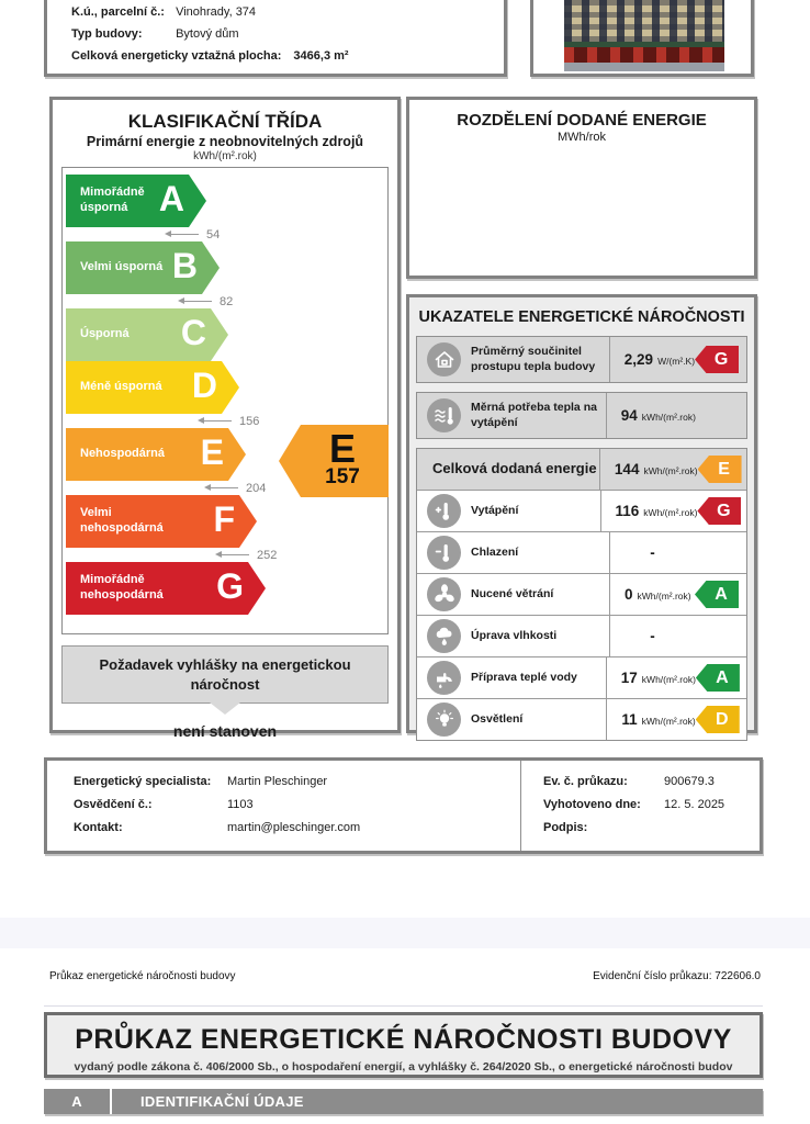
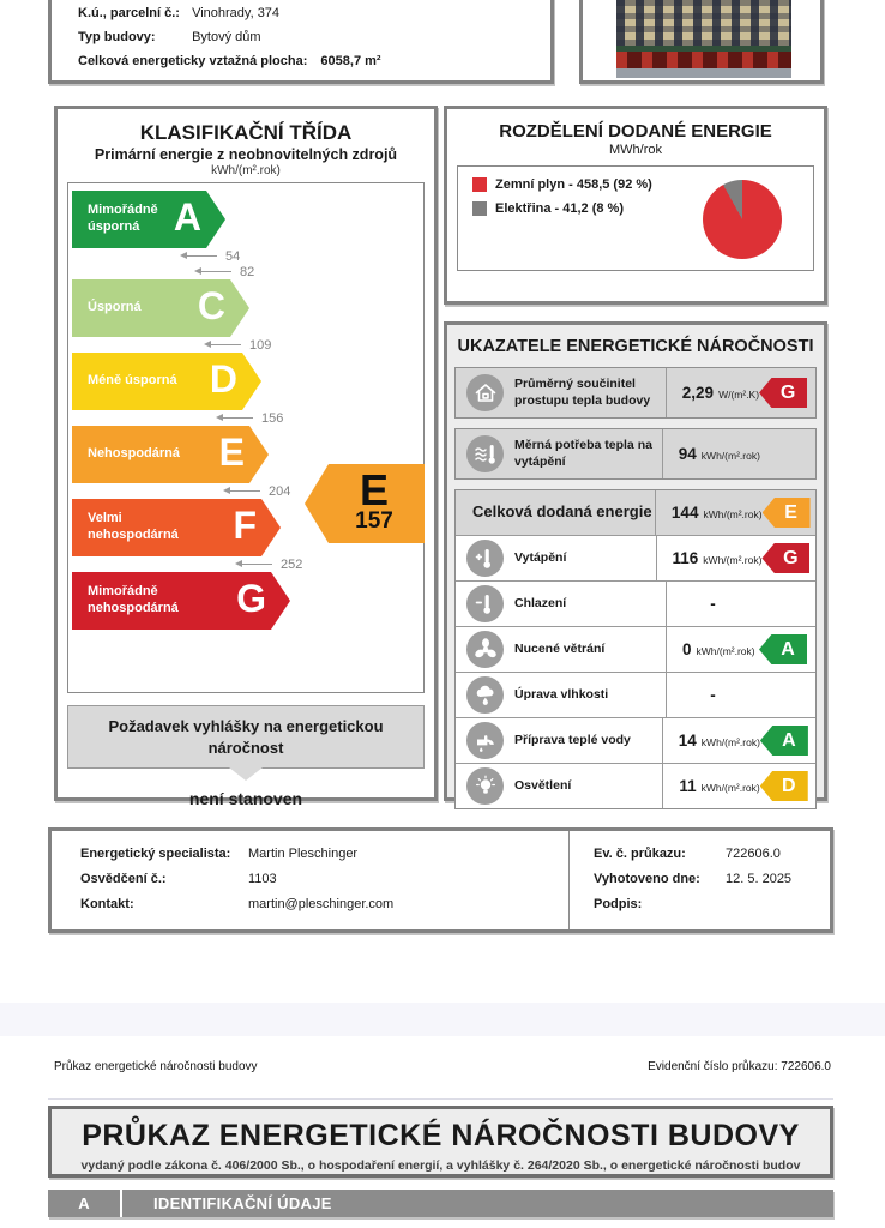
  K.ú., parcelní č.: Vinohrady, 374
  Typ budovy: Bytový dům
- Celková energeticky vztažná plocha: 3466,3 m²
+ Celková energeticky vztažná plocha: 6058,7 m²
  KLASIFIKAČNÍ TŘÍDA
  Primární energie z neobnovitelných zdrojů
  kWh/(m².rok)
  Mimořádně úsporná
  A
  54
- Velmi úsporná
- B
  82
  Úsporná
  C
+ 109
  Méně úsporná
  D
  156
  Nehospodárná
  E
  204
  Velmi nehospodárná
  F
  252
  Mimořádně nehospodárná
  G
  E
  157
  Požadavek vyhlášky na energetickou náročnost
  není stanoven
  ROZDĚLENÍ DODANÉ ENERGIE
  MWh/rok
+ Zemní plyn - 458,5 (92 %)
+ Elektřina - 41,2 (8 %)
  UKAZATELE ENERGETICKÉ NÁROČNOSTI
  Průměrný součinitel prostupu tepla budovy
  2,29
  W/(m².K)
  G
  Měrná potřeba tepla na vytápění
  94
  kWh/(m².rok)
  Celková dodaná energie
  144
  kWh/(m².rok)
  E
  Vytápění
  116
  kWh/(m².rok)
  G
  Chlazení
  -
  Nucené větrání
  0
  kWh/(m².rok)
  A
  Úprava vlhkosti
  -
  Příprava teplé vody
- 17
+ 14
  kWh/(m².rok)
  A
  Osvětlení
  11
  kWh/(m².rok)
  D
  Energetický specialista: Martin Pleschinger
  Osvědčení č.: 1103
  Kontakt: martin@pleschinger.com
- Ev. č. průkazu: 900679.3
+ Ev. č. průkazu: 722606.0
  Vyhotoveno dne: 12. 5. 2025
  Podpis:
  Průkaz energetické náročnosti budovy
  Evidenční číslo průkazu: 722606.0
  PRŮKAZ ENERGETICKÉ NÁROČNOSTI BUDOVY
  vydaný podle zákona č. 406/2000 Sb., o hospodaření energií, a vyhlášky č. 264/2020 Sb., o energetické náročnosti budov
  A
  IDENTIFIKAČNÍ ÚDAJE
